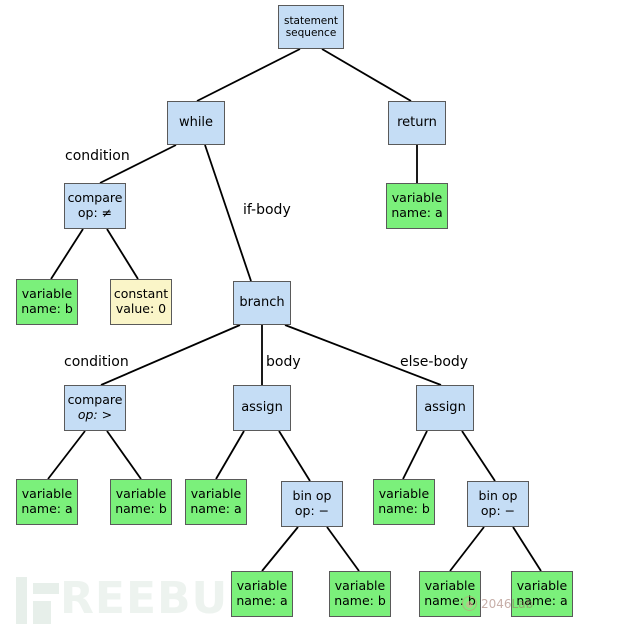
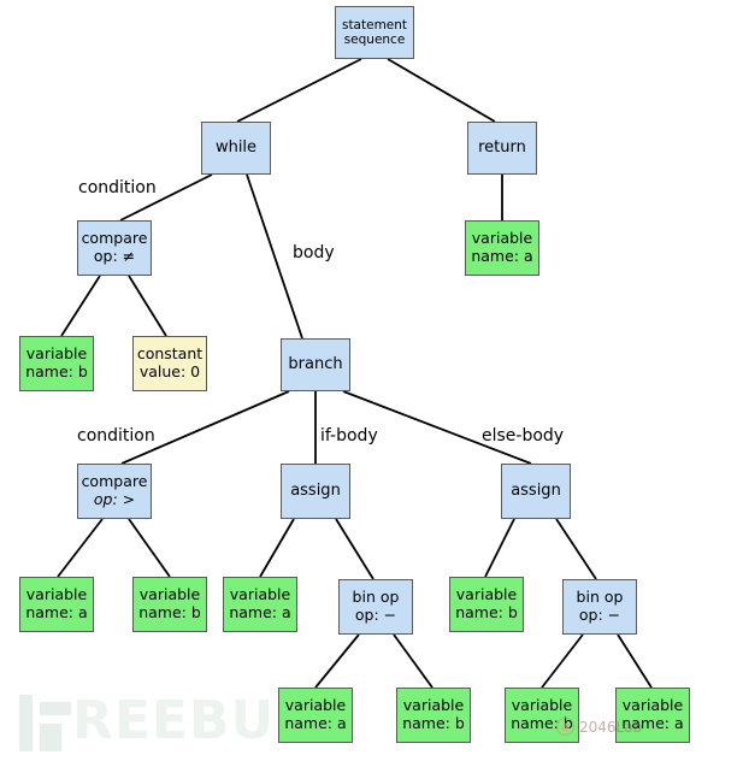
  statement
  sequence
  while
  return
  compare
  op: ≠
  variable
  name: a
  variable
  name: b
  constant
  value: 0
  branch
  compare
  op: >
  assign
  assign
  variable
  name: a
  variable
  name: b
  variable
  name: a
  bin op
  op: −
  variable
  name: b
  bin op
  op: −
  variable
  name: a
  variable
  name: b
  variable
  name: b
  variable
  name: a
  condition
- if-body
+ body
  condition
- body
+ if-body
  else-body
  2046Lab
